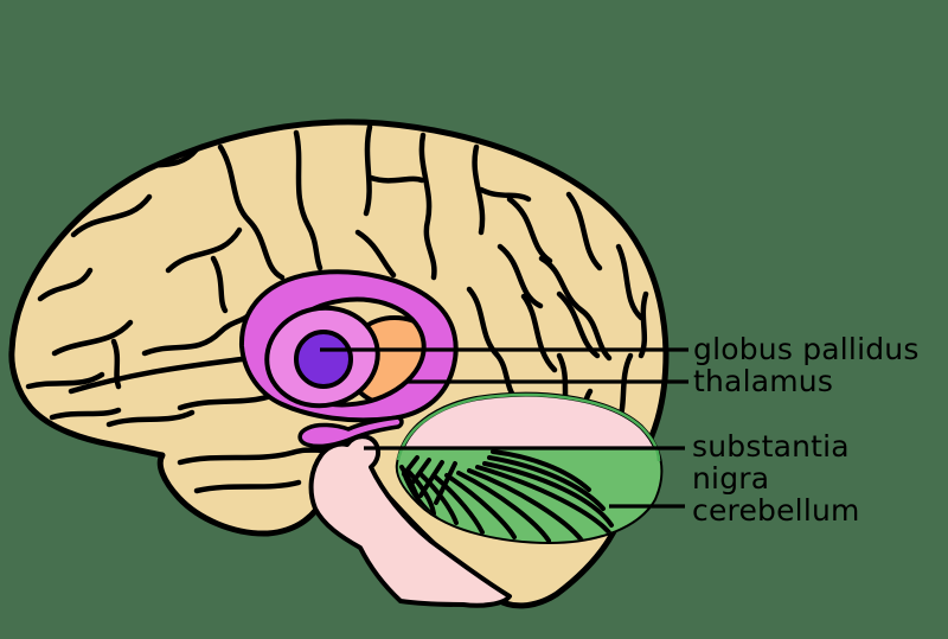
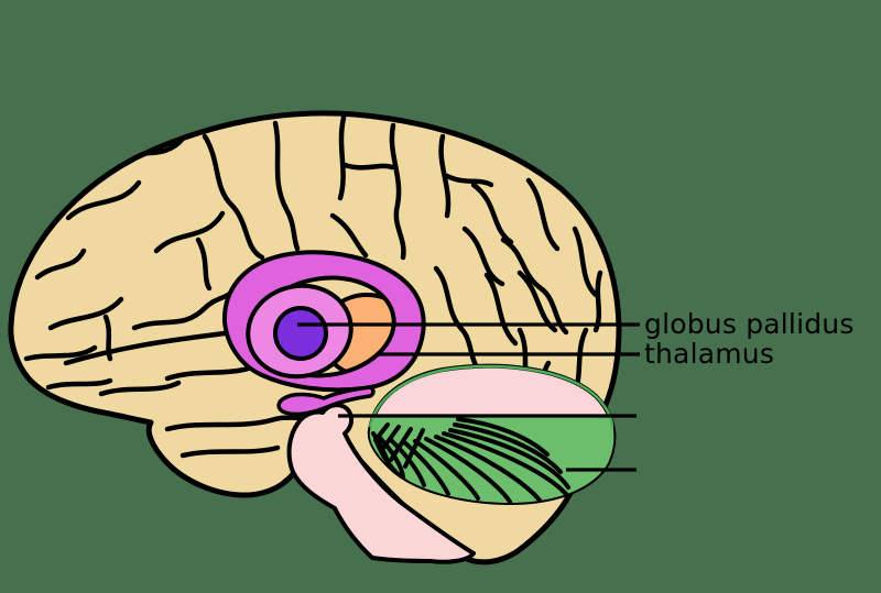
  globus pallidus
  thalamus
- substantia
- nigra
- cerebellum
